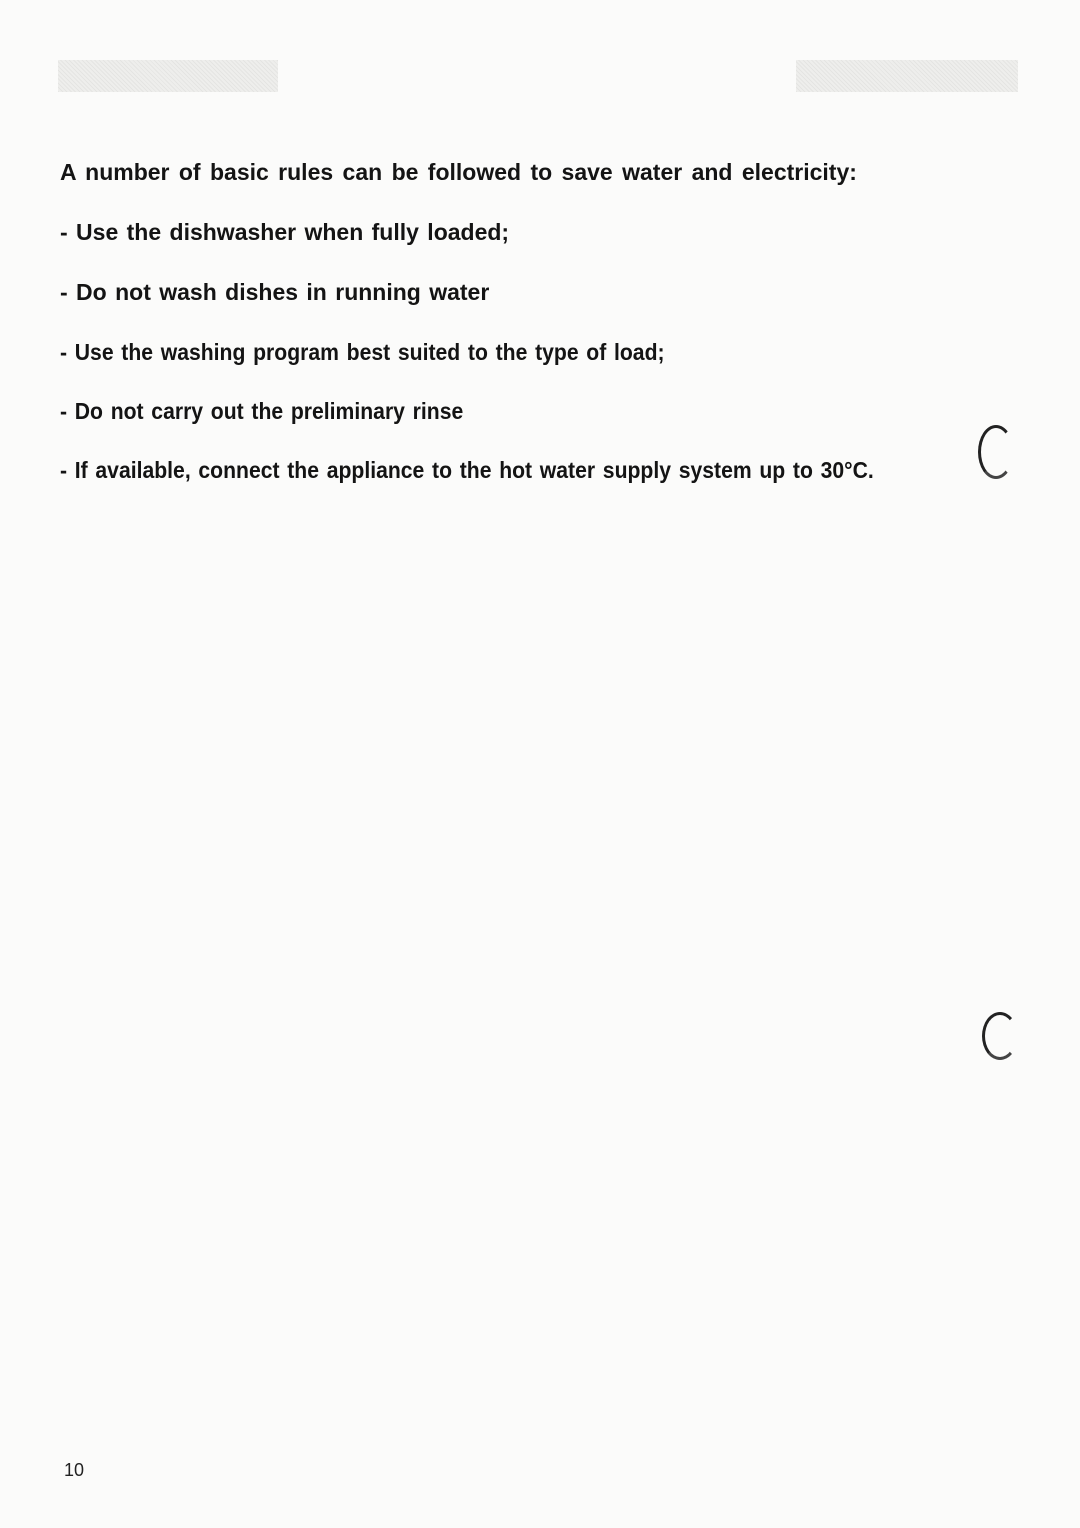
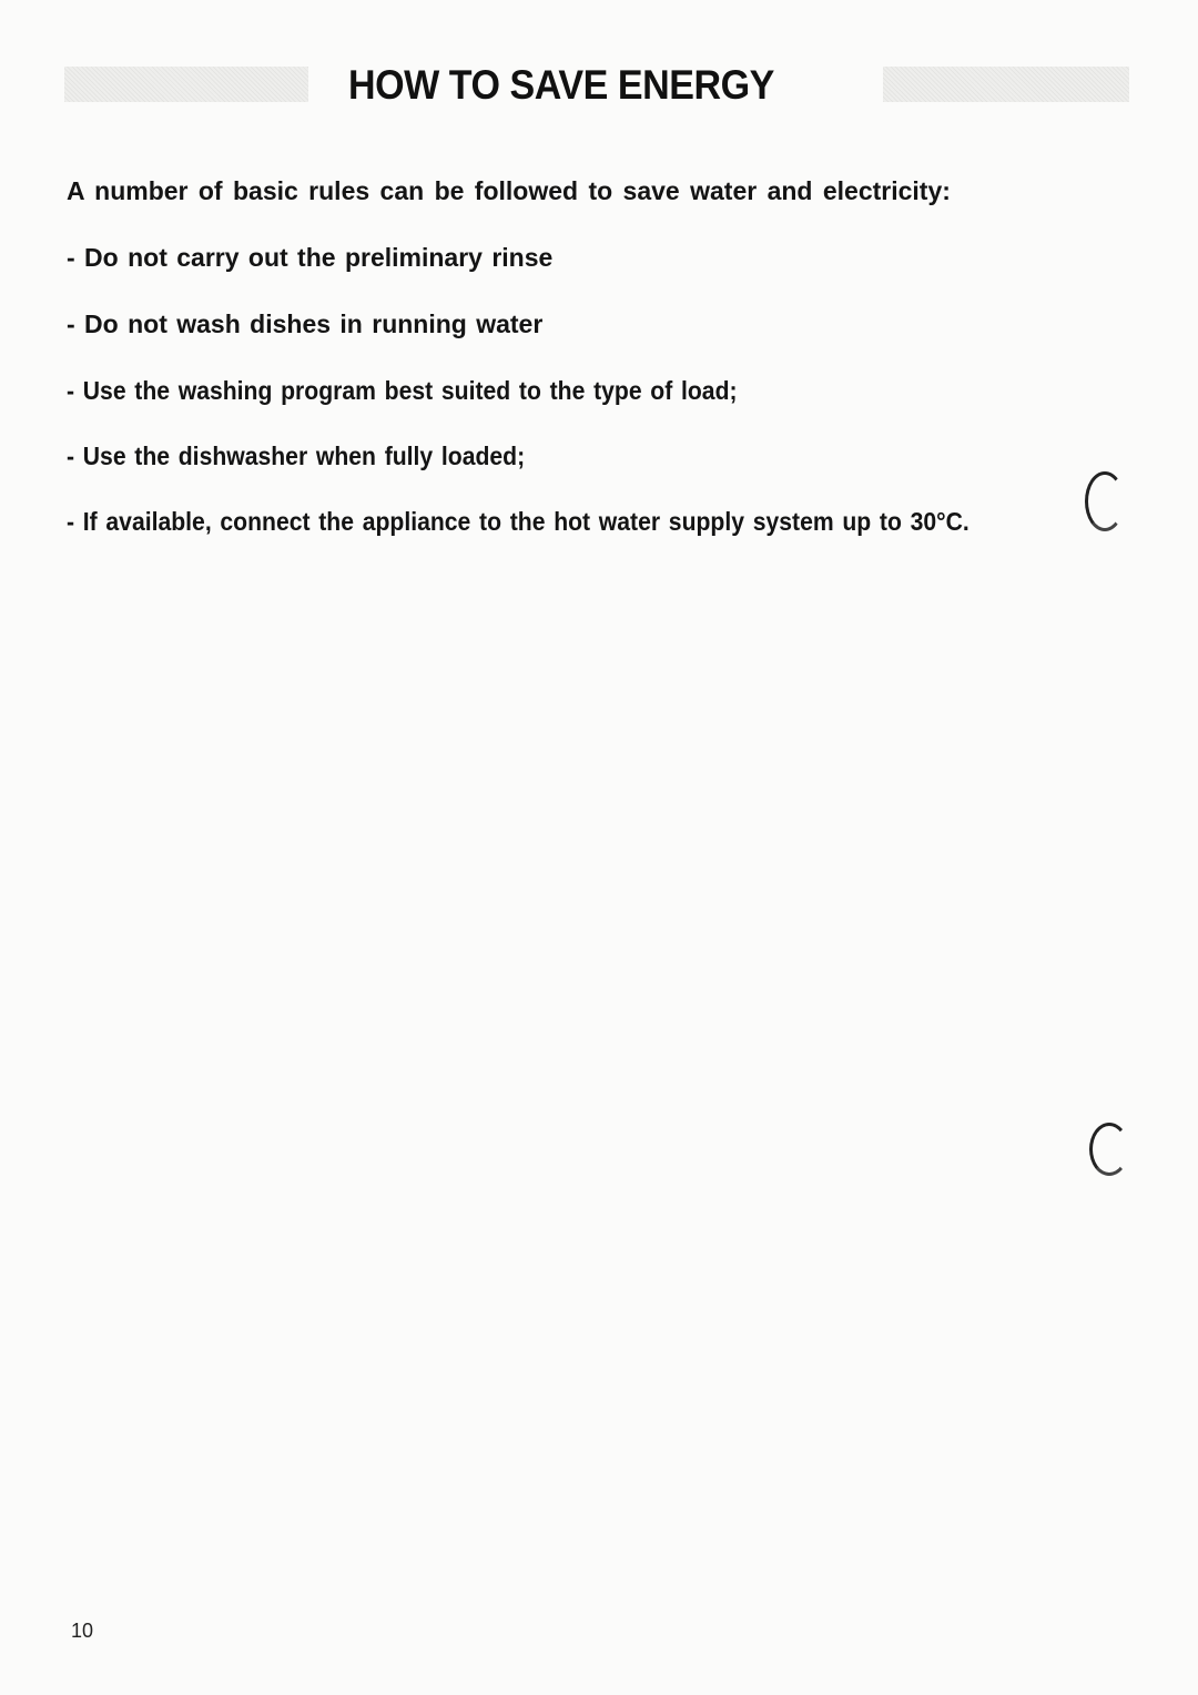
+ HOW TO SAVE ENERGY
  A number of basic rules can be followed to save water and electricity:
- - Use the dishwasher when fully loaded;
+ - Do not carry out the preliminary rinse
  - Do not wash dishes in running water
  - Use the washing program best suited to the type of load;
- - Do not carry out the preliminary rinse
+ - Use the dishwasher when fully loaded;
  - If available, connect the appliance to the hot water supply system up to 30°C.
  10
